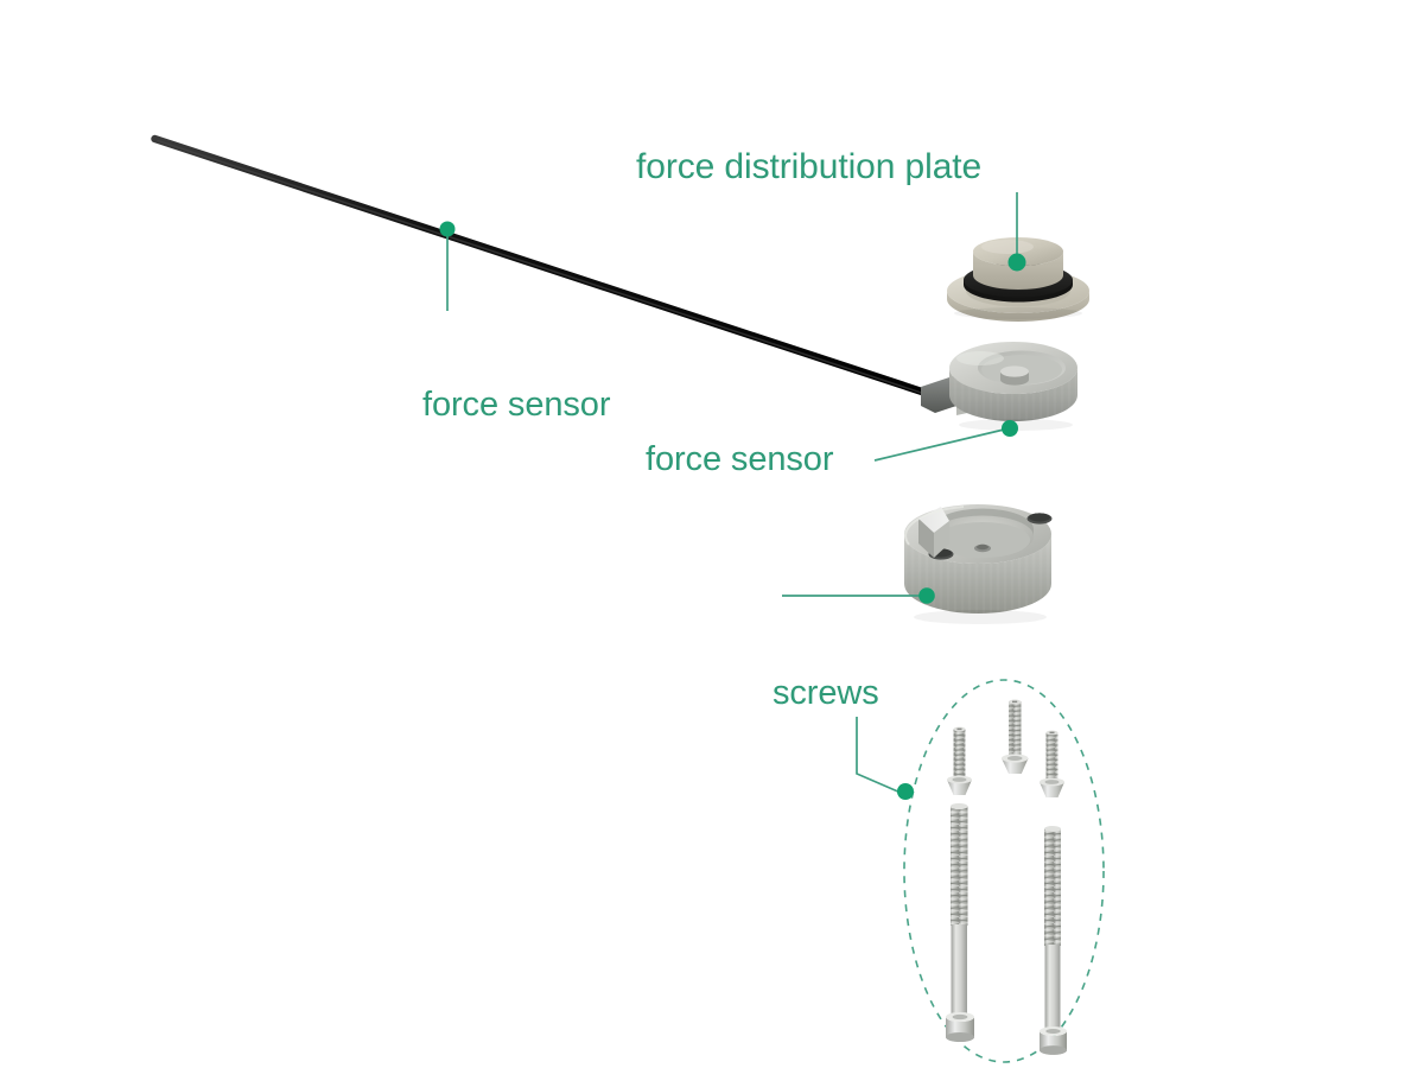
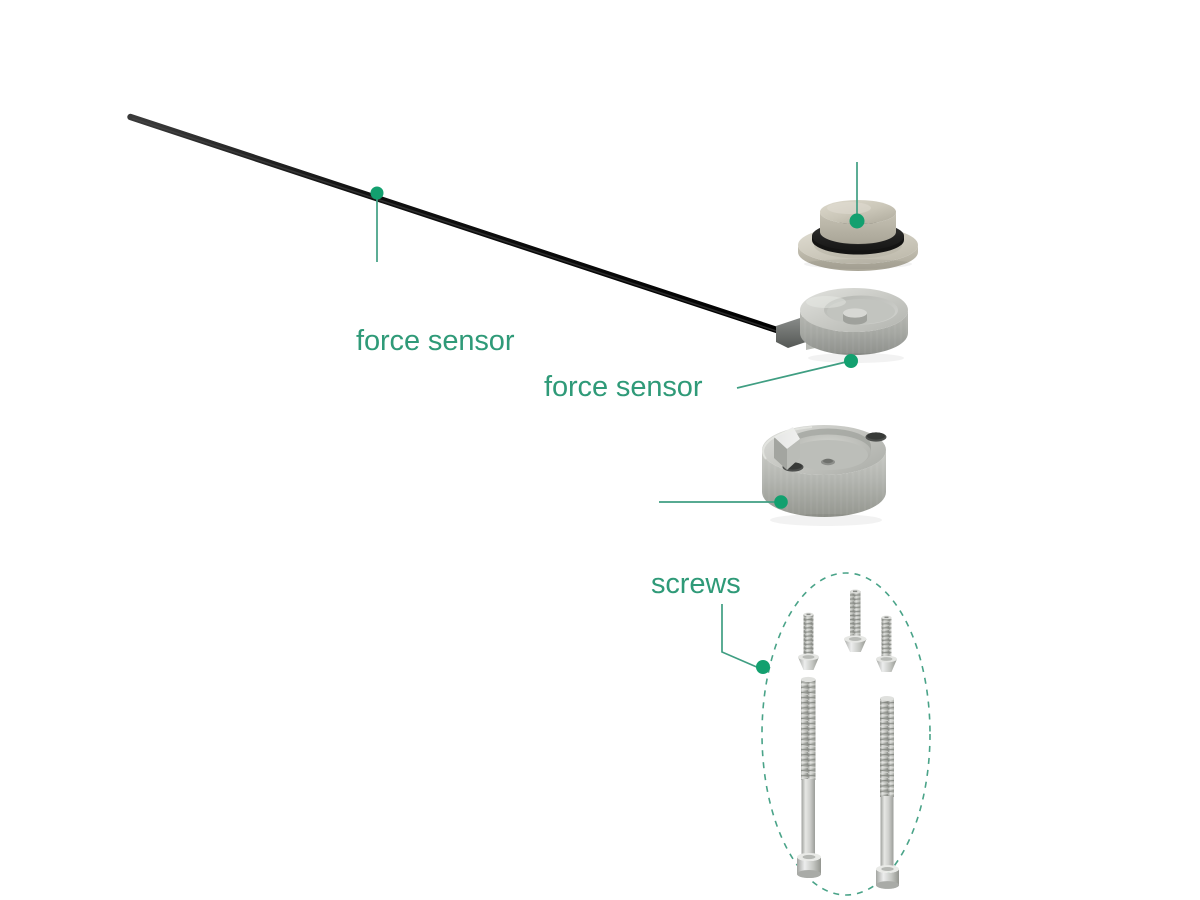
- force distribution plate
  force sensor
  force sensor
  screws
